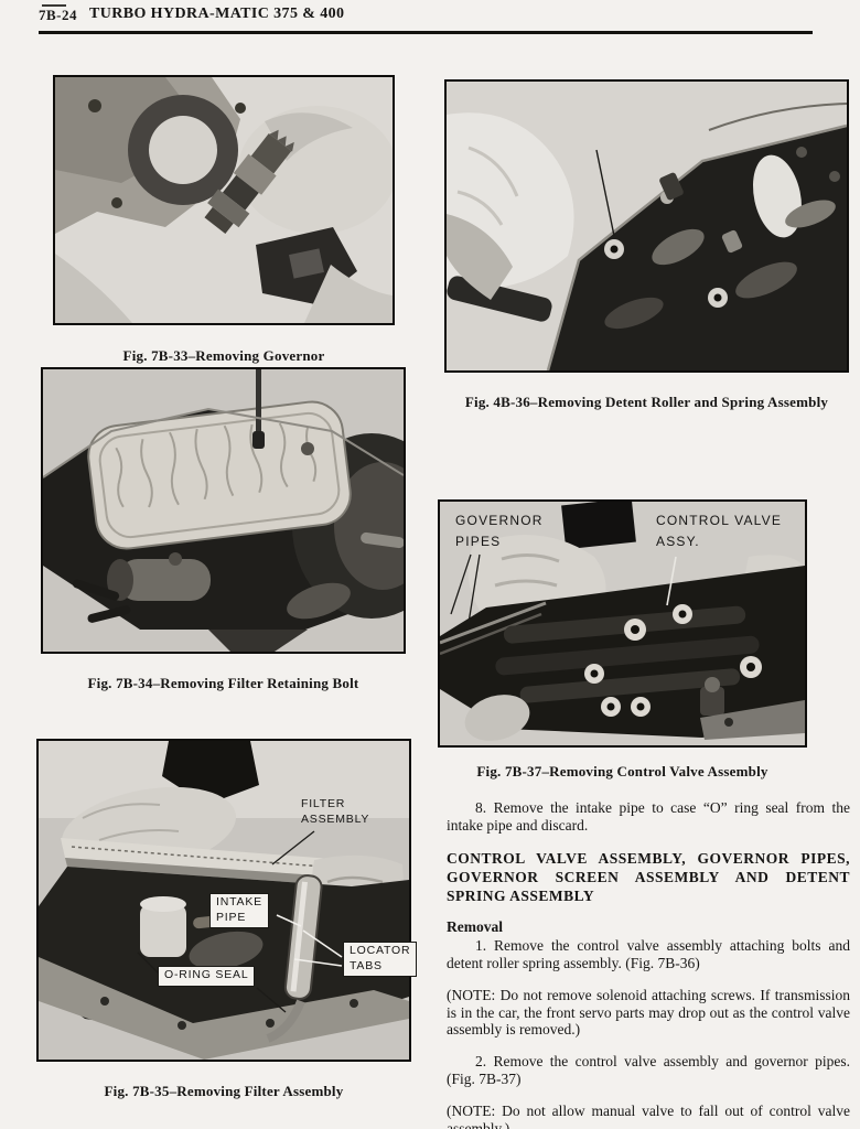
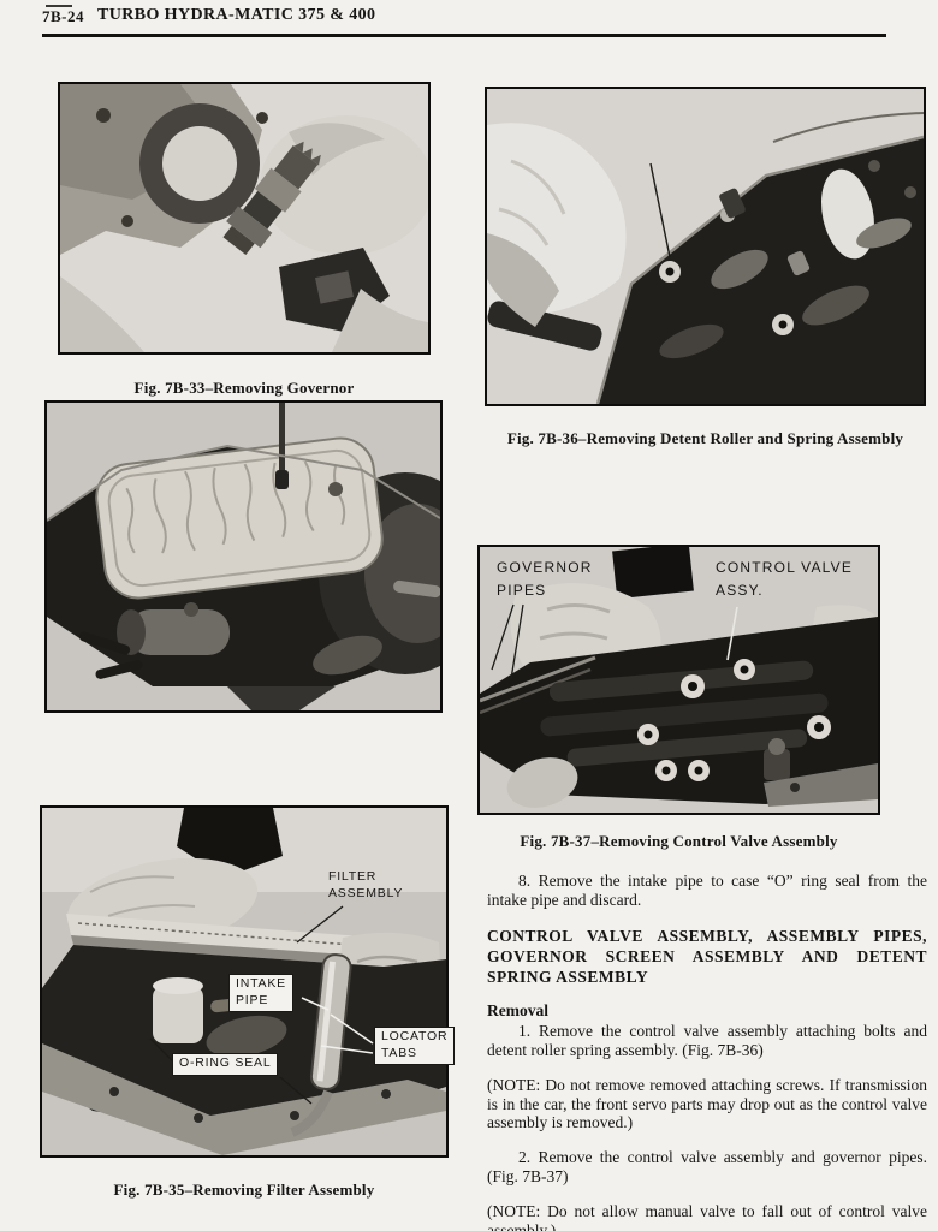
  7B-24
  TURBO HYDRA-MATIC 375 & 400
  Fig. 7B-33–Removing Governor
- Fig. 7B-34–Removing Filter Retaining Bolt
  FILTER
  ASSEMBLY
  INTAKE
  PIPE
  O-RING SEAL
  LOCATOR
  TABS
  Fig. 7B-35–Removing Filter Assembly
- Fig. 4B-36–Removing Detent Roller and Spring Assembly
+ Fig. 7B-36–Removing Detent Roller and Spring Assembly
  GOVERNOR
  PIPES
  CONTROL VALVE
  ASSY.
  Fig. 7B-37–Removing Control Valve Assembly
  8. Remove the intake pipe to case “O” ring seal from the intake pipe and discard.
- CONTROL VALVE ASSEMBLY, GOVERNOR PIPES, GOVERNOR SCREEN ASSEMBLY AND DETENT SPRING ASSEMBLY
+ CONTROL VALVE ASSEMBLY, ASSEMBLY PIPES, GOVERNOR SCREEN ASSEMBLY AND DETENT SPRING ASSEMBLY
  Removal
  1. Remove the control valve assembly attaching bolts and detent roller spring assembly. (Fig. 7B-36)
- (NOTE: Do not remove solenoid attaching screws. If transmission is in the car, the front servo parts may drop out as the control valve assembly is removed.)
+ (NOTE: Do not remove removed attaching screws. If transmission is in the car, the front servo parts may drop out as the control valve assembly is removed.)
  2. Remove the control valve assembly and governor pipes. (Fig. 7B-37)
  (NOTE: Do not allow manual valve to fall out of control valve assembly.)
